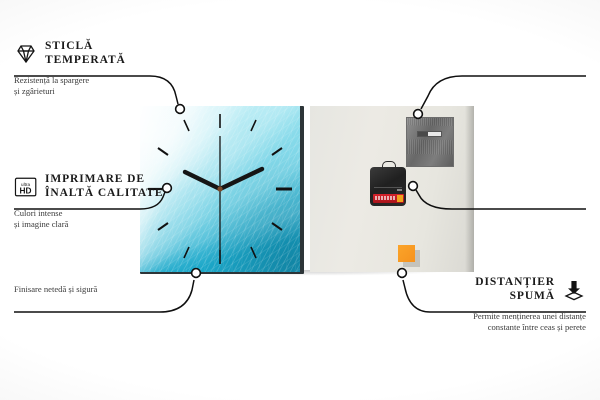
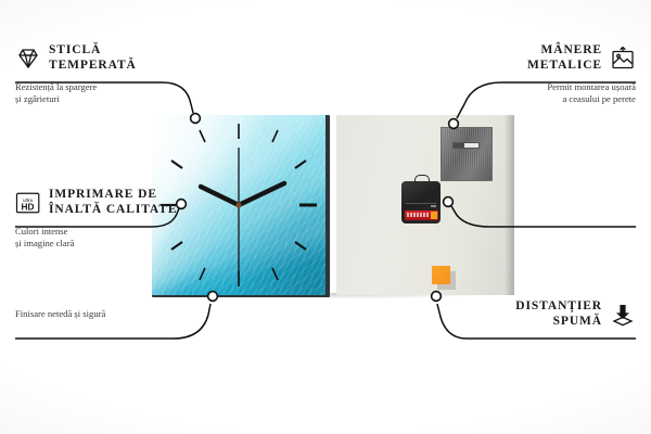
  STICLĂ
  TEMPERATĂ
  Rezistență la spargere
  și zgârieturi
  HD
  IMPRIMARE DE
  ÎNALTĂ CALITATE
  Culori intense
  și imagine clară
  Finisare netedă și sigură
+ MÂNERE
+ METALICE
+ Permit montarea ușoară
+ a ceasului pe perete
  DISTANȚIER
  SPUMĂ
- Permite menținerea unei distanțe
- constante între ceas și perete
